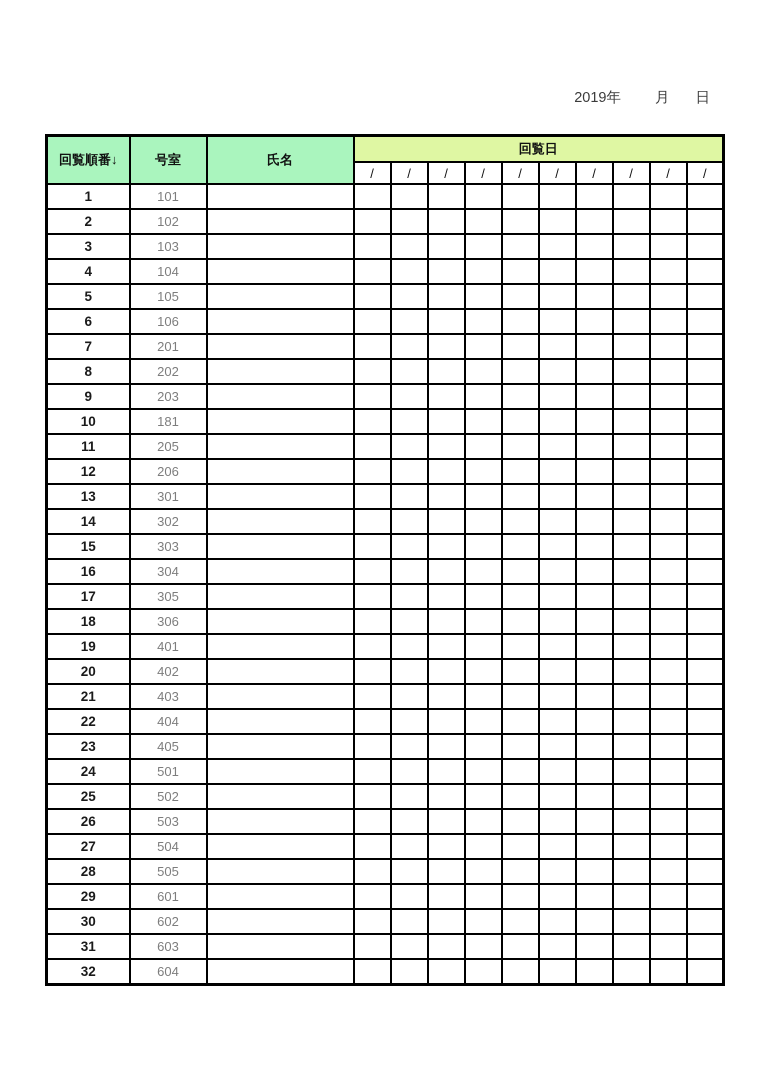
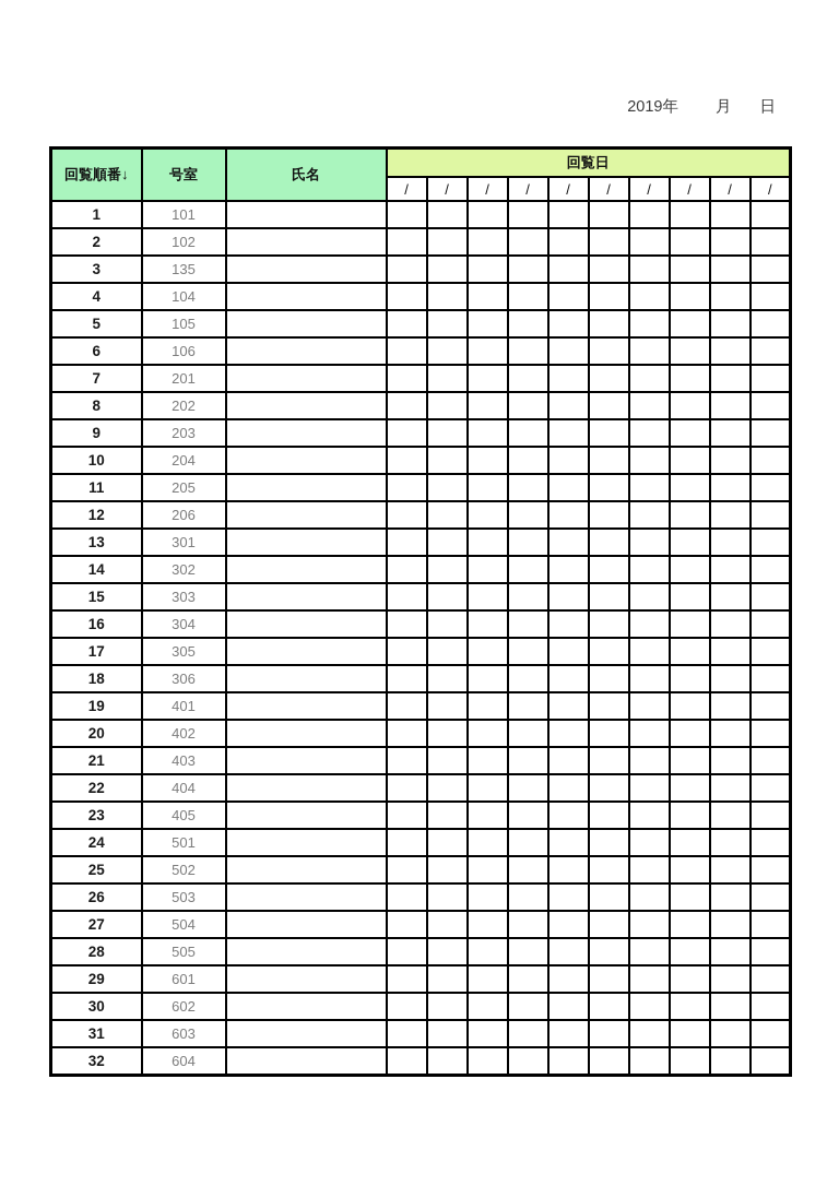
  2019年 月 日
  回覧順番↓	号室	氏名	回覧日
  /	/	/	/	/	/	/	/	/	/
  1	101
  2	102
- 3	103
+ 3	135
  4	104
  5	105
  6	106
  7	201
  8	202
  9	203
- 10	181
+ 10	204
  11	205
  12	206
  13	301
  14	302
  15	303
  16	304
  17	305
  18	306
  19	401
  20	402
  21	403
  22	404
  23	405
  24	501
  25	502
  26	503
  27	504
  28	505
  29	601
  30	602
  31	603
  32	604
